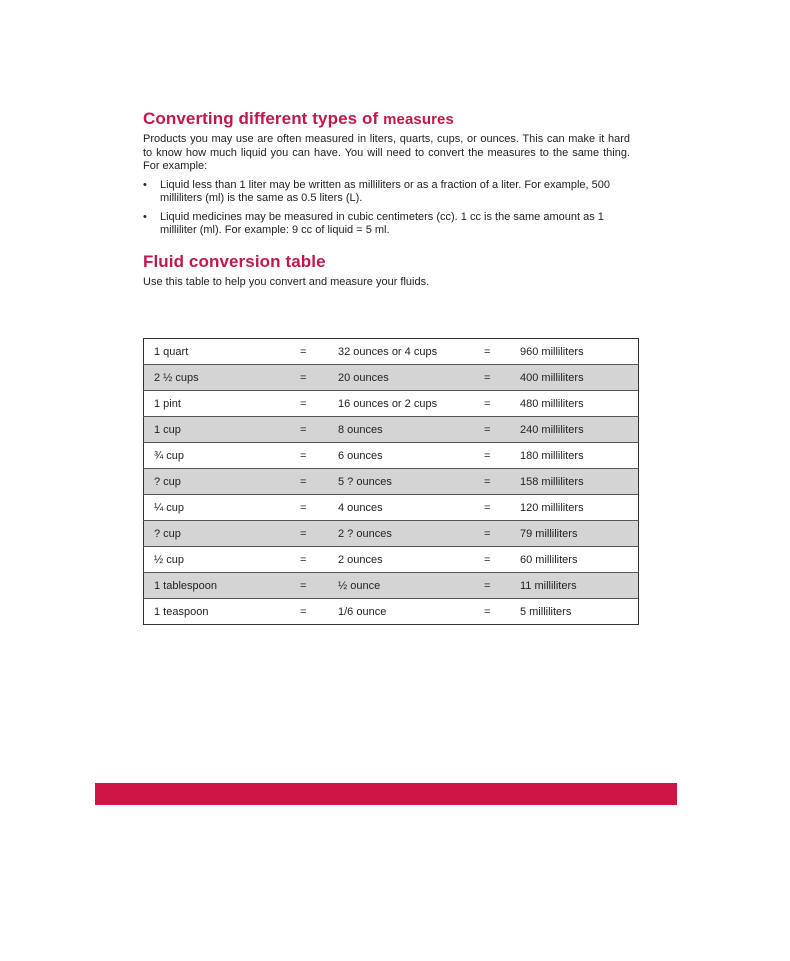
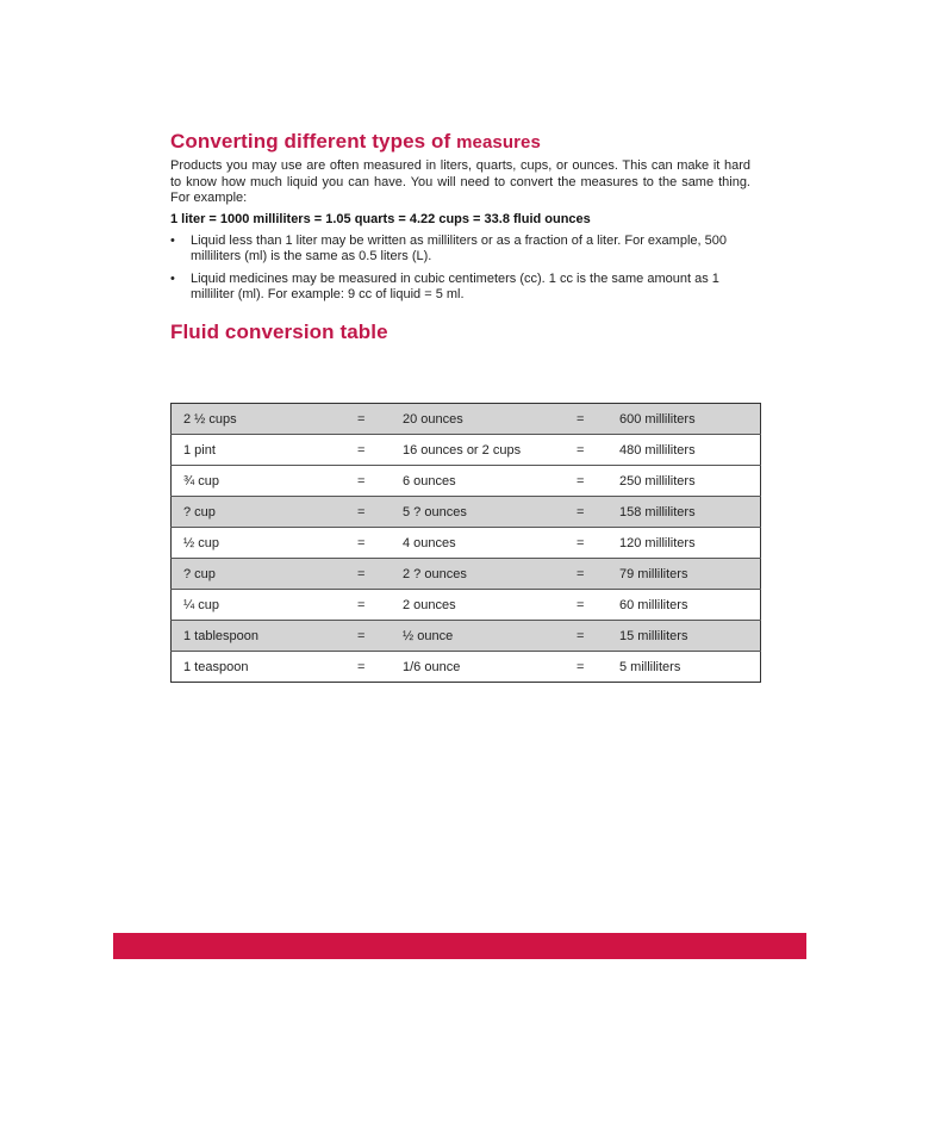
  Converting different types of measures
  Products you may use are often measured in liters, quarts, cups, or ounces. This can make it hard to know how much liquid you can have. You will need to convert the measures to the same thing. For example:
+ 1 liter = 1000 milliliters = 1.05 quarts = 4.22 cups = 33.8 fluid ounces
  •
  Liquid less than 1 liter may be written as milliliters or as a fraction of a liter. For example, 500 milliliters (ml) is the same as 0.5 liters (L).
  •
  Liquid medicines may be measured in cubic centimeters (cc). 1 cc is the same amount as 1 milliliter (ml). For example: 9 cc of liquid = 5 ml.
  Fluid conversion table
- Use this table to help you convert and measure your fluids.
- 1 quart	=	32 ounces or 4 cups	=	960 milliliters
- 2 ½ cups	=	20 ounces	=	400 milliliters
+ 2 ½ cups	=	20 ounces	=	600 milliliters
  1 pint	=	16 ounces or 2 cups	=	480 milliliters
- 1 cup	=	8 ounces	=	240 milliliters
- ¾ cup	=	6 ounces	=	180 milliliters
+ ¾ cup	=	6 ounces	=	250 milliliters
  ? cup	=	5 ? ounces	=	158 milliliters
- ¼ cup	=	4 ounces	=	120 milliliters
+ ½ cup	=	4 ounces	=	120 milliliters
  ? cup	=	2 ? ounces	=	79 milliliters
- ½ cup	=	2 ounces	=	60 milliliters
+ ¼ cup	=	2 ounces	=	60 milliliters
- 1 tablespoon	=	½ ounce	=	11 milliliters
+ 1 tablespoon	=	½ ounce	=	15 milliliters
  1 teaspoon	=	1/6 ounce	=	5 milliliters
